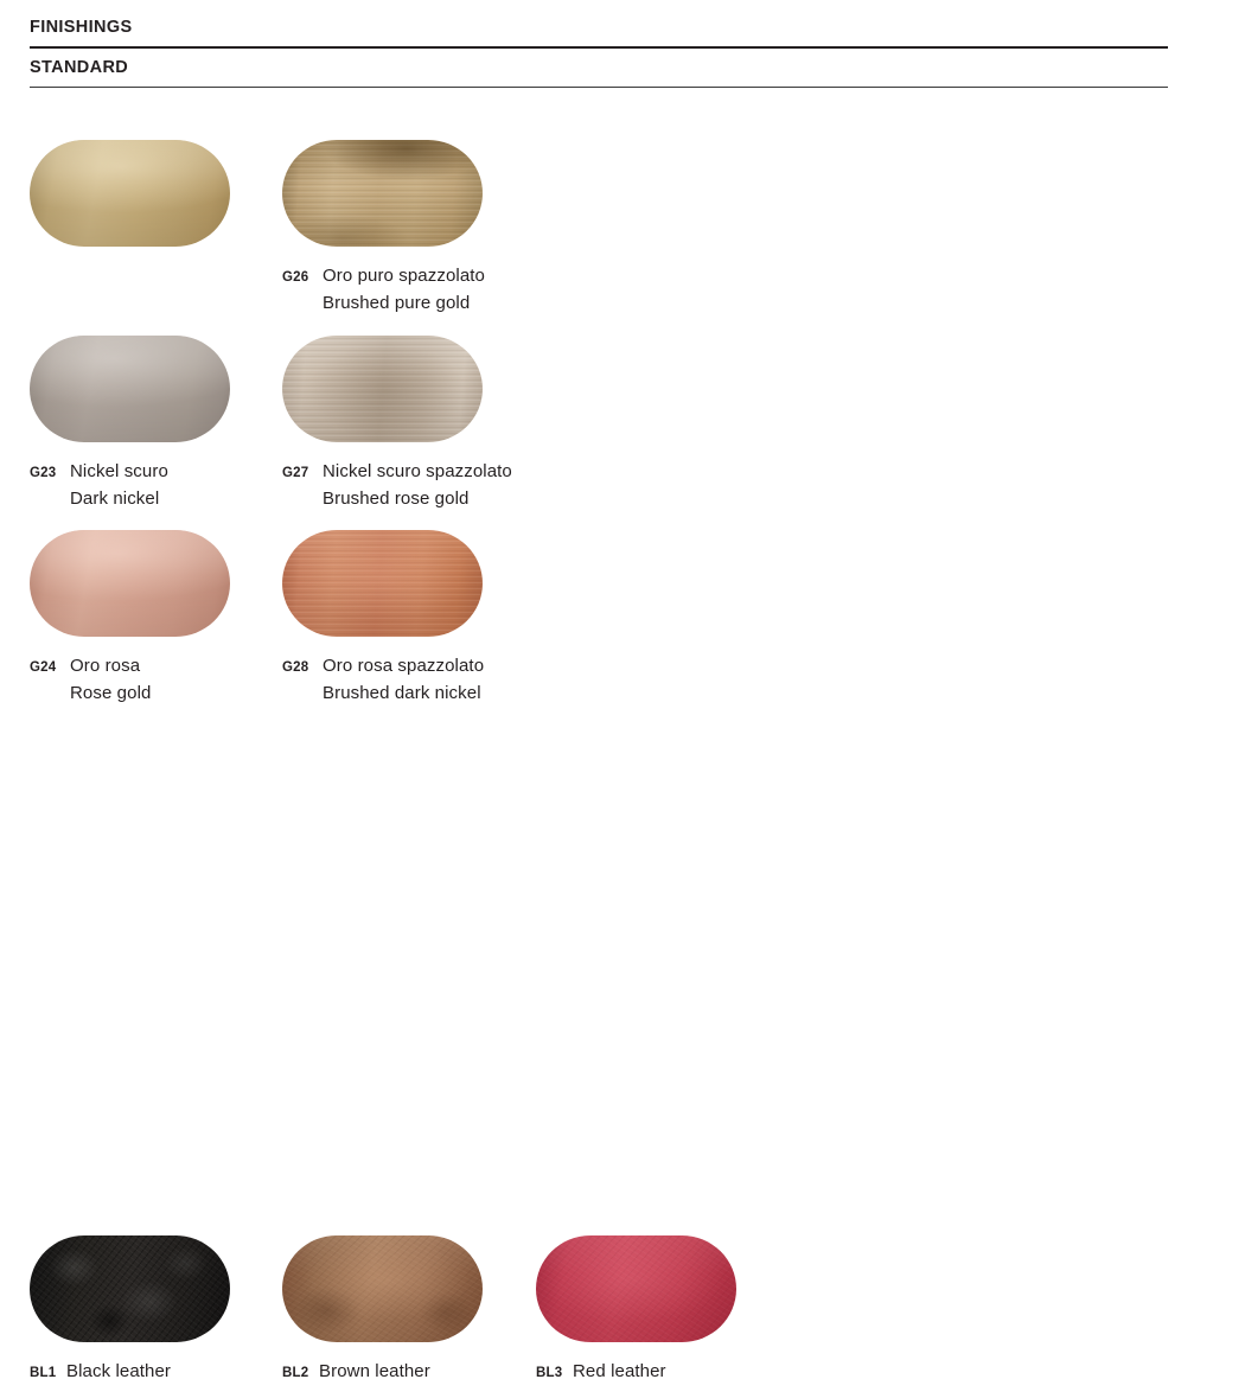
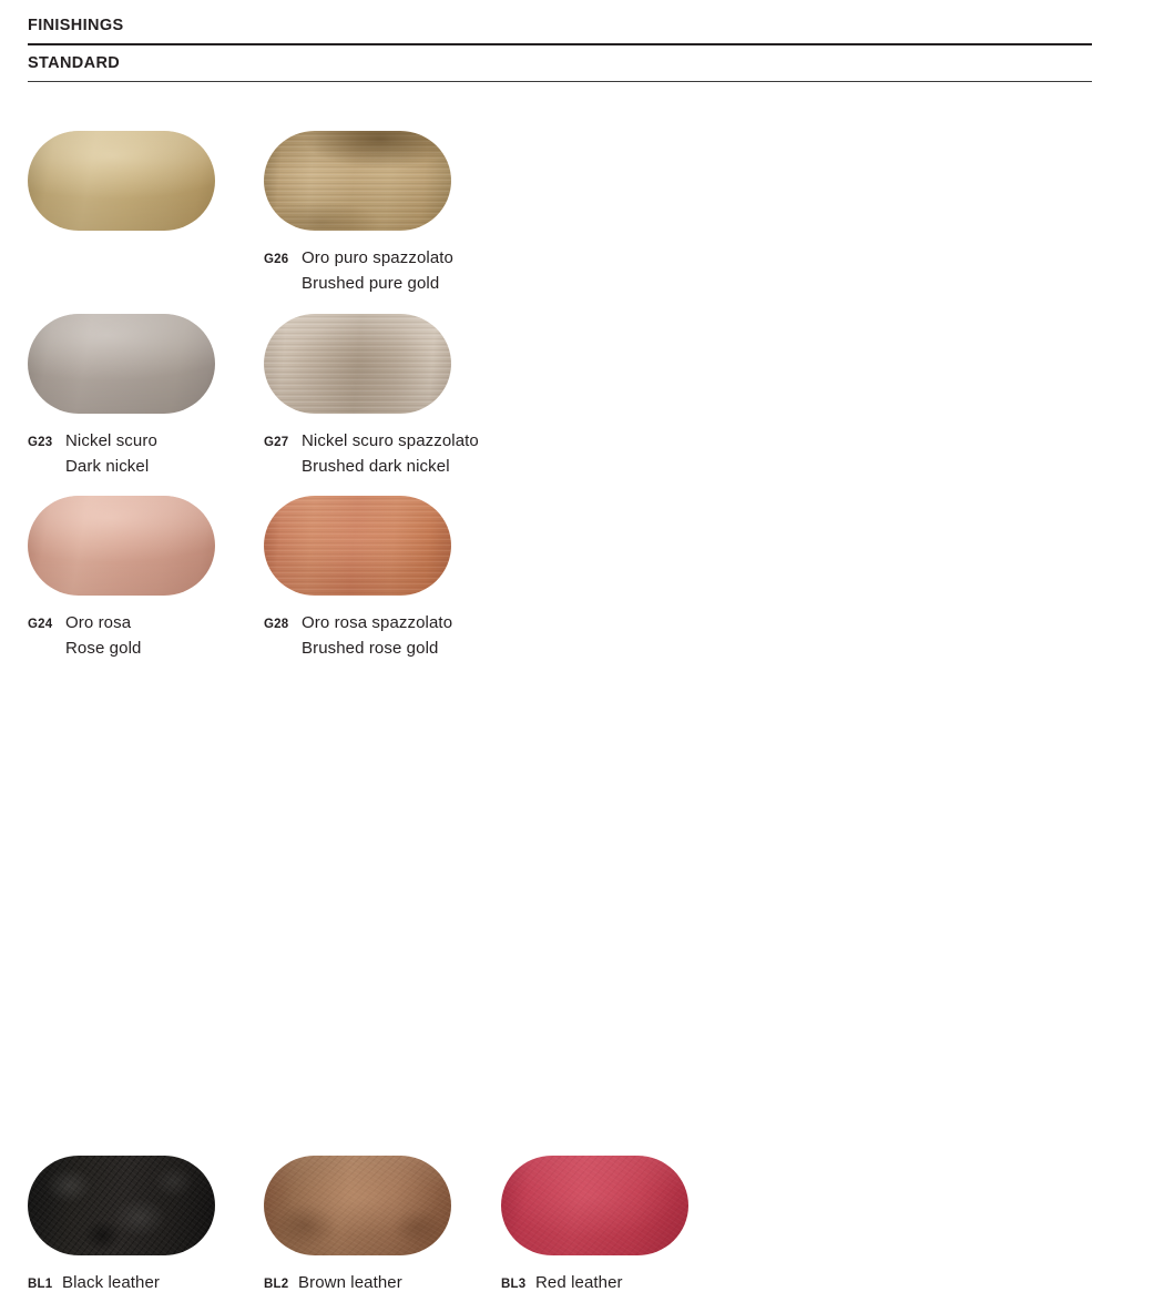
  FINISHINGS
  STANDARD
  G26 Oro puro spazzolato
  Brushed pure gold
  G23 Nickel scuro
  Dark nickel
  G27 Nickel scuro spazzolato
- Brushed rose gold
+ Brushed dark nickel
  G24 Oro rosa
  Rose gold
  G28 Oro rosa spazzolato
- Brushed dark nickel
+ Brushed rose gold
  BL1 Black leather
  BL2 Brown leather
  BL3 Red leather
